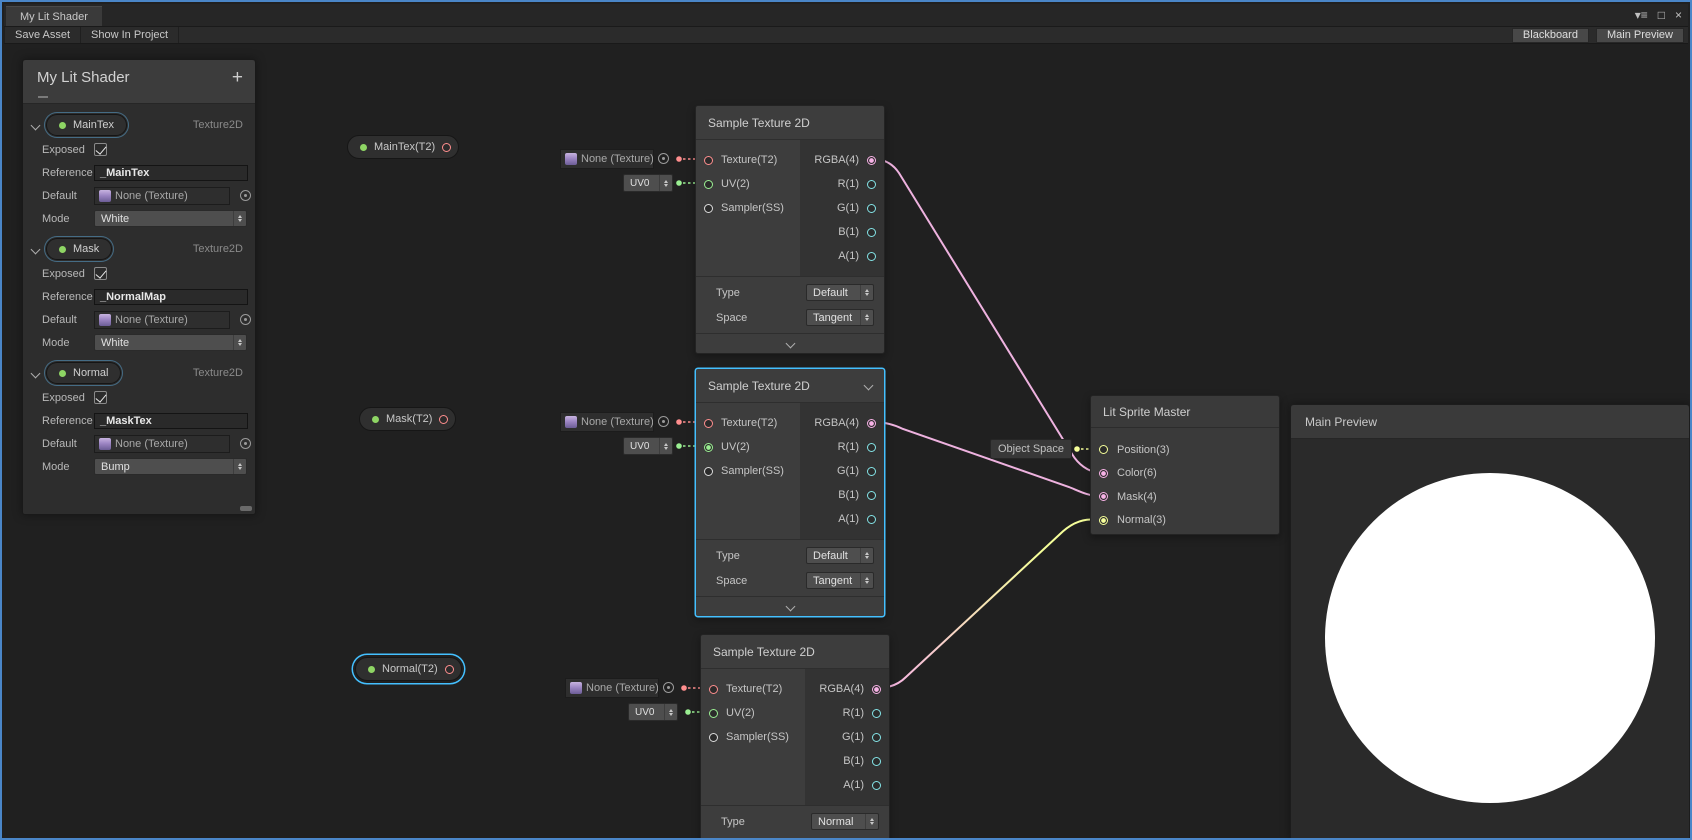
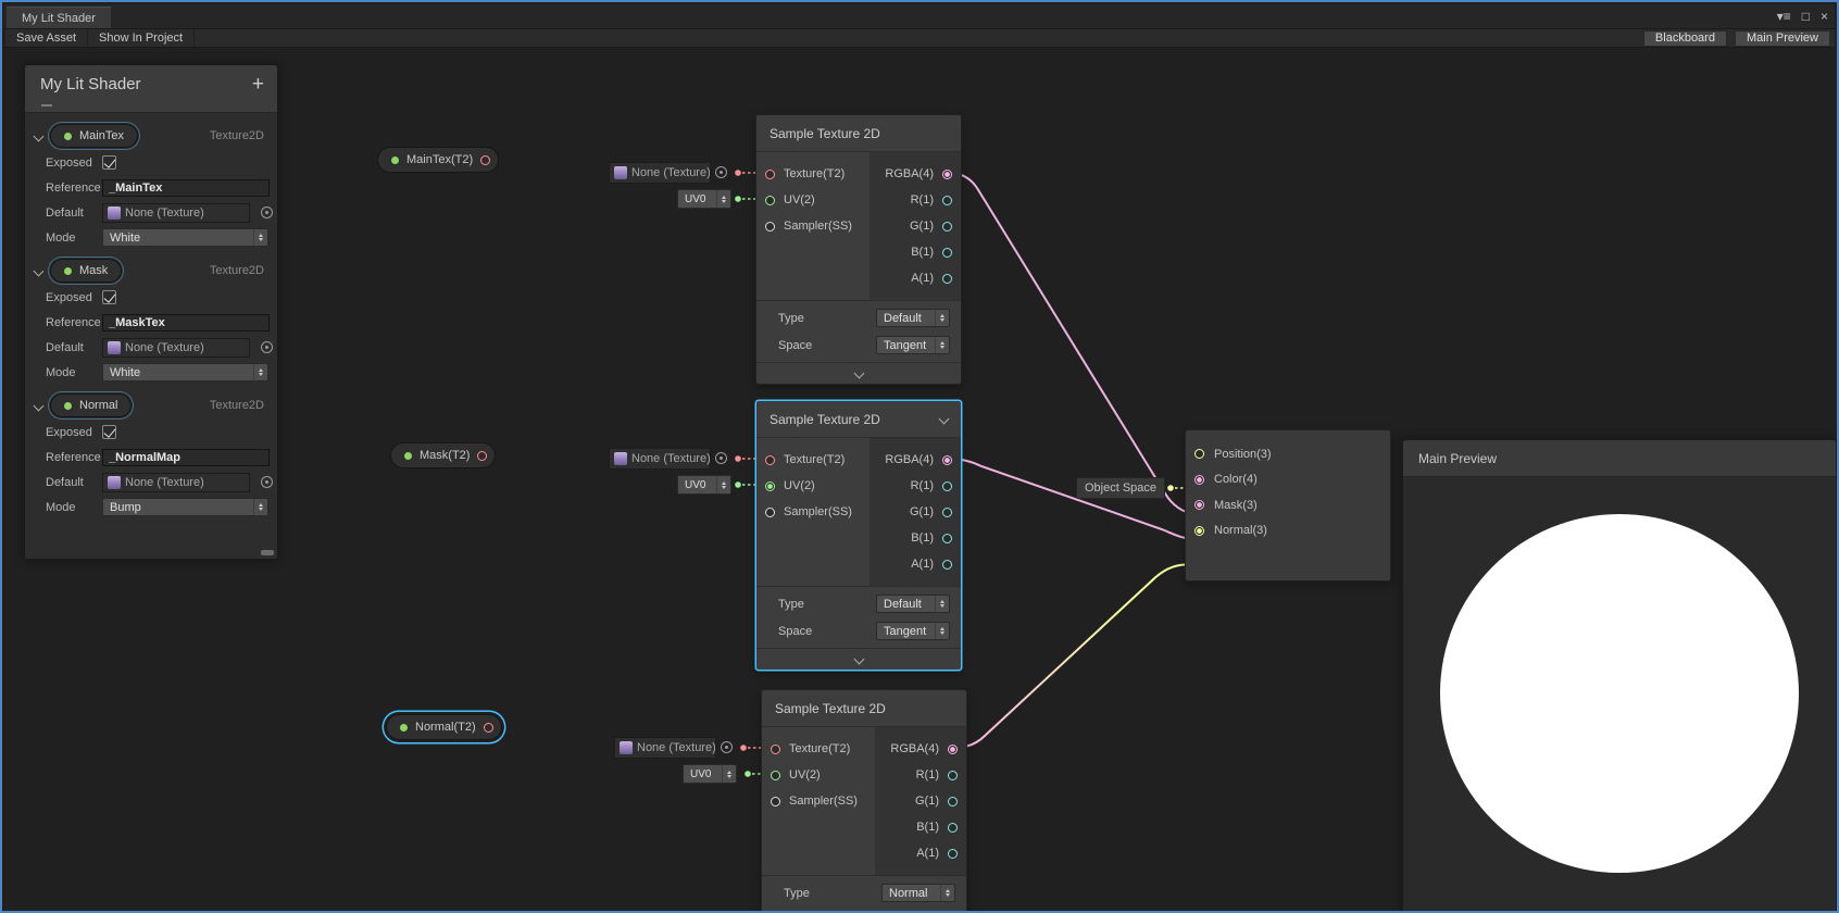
  My Lit Shader
  ▾≡
  □
  ×
  Save Asset
  Show In Project
  Blackboard
  Main Preview
  My Lit Shader
  +
  MainTex
  Texture2D
  Exposed
  Reference
  _MainTex
  Default
  None (Texture)
  Mode
  White
  Mask
  Texture2D
  Exposed
  Reference
- _NormalMap
+ _MaskTex
  Default
  None (Texture)
  Mode
  White
  Normal
  Texture2D
  Exposed
  Reference
- _MaskTex
+ _NormalMap
  Default
  None (Texture)
  Mode
  Bump
  MainTex(T2)
  Mask(T2)
  Normal(T2)
  None (Texture)
  UV0
  None (Texture)
  UV0
  None (Texture)
  UV0
  Sample Texture 2D
  Texture(T2)
  UV(2)
  Sampler(SS)
  RGBA(4)
  R(1)
  G(1)
  B(1)
  A(1)
  Type
  Default
  Space
  Tangent
  Sample Texture 2D
  Texture(T2)
  UV(2)
  Sampler(SS)
  RGBA(4)
  R(1)
  G(1)
  B(1)
  A(1)
  Type
  Default
  Space
  Tangent
  Sample Texture 2D
  Texture(T2)
  UV(2)
  Sampler(SS)
  RGBA(4)
  R(1)
  G(1)
  B(1)
  A(1)
  Type
  Normal
  Object Space
- Lit Sprite Master
  Position(3)
- Color(6)
+ Color(4)
- Mask(4)
+ Mask(3)
  Normal(3)
  Main Preview
